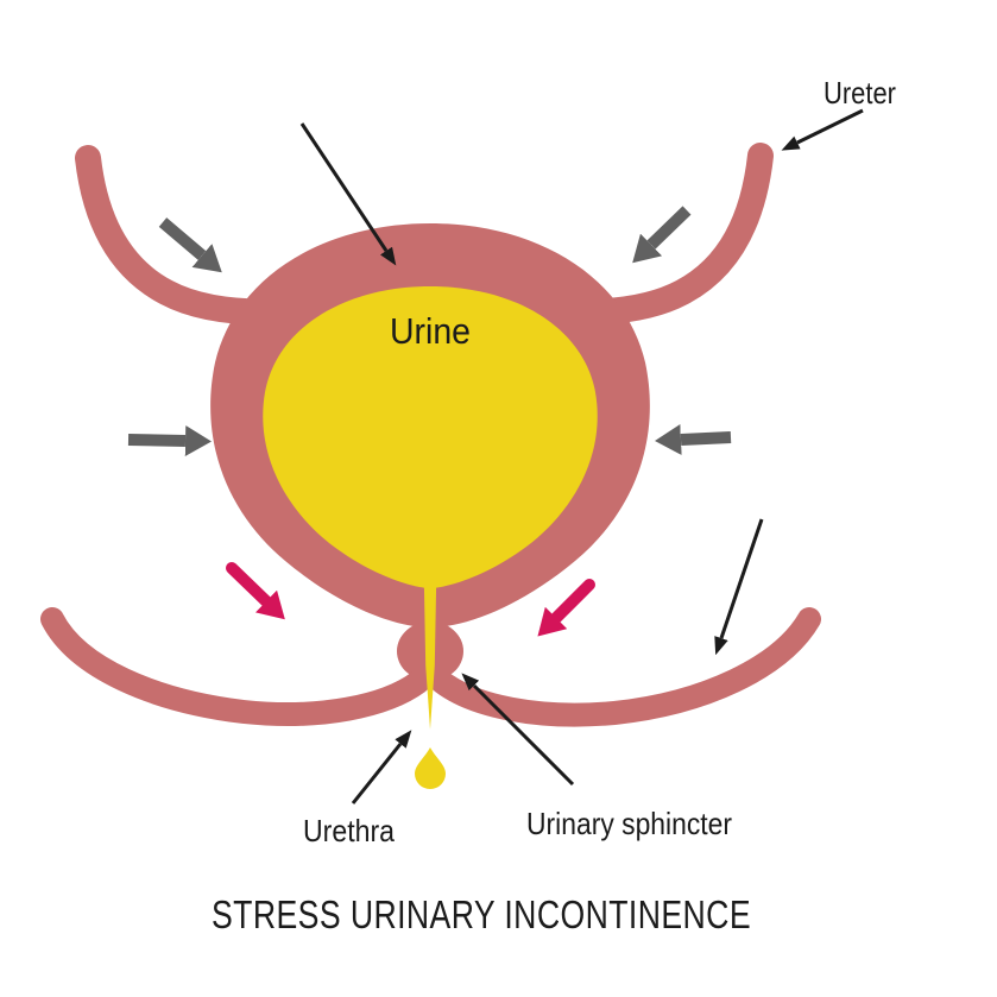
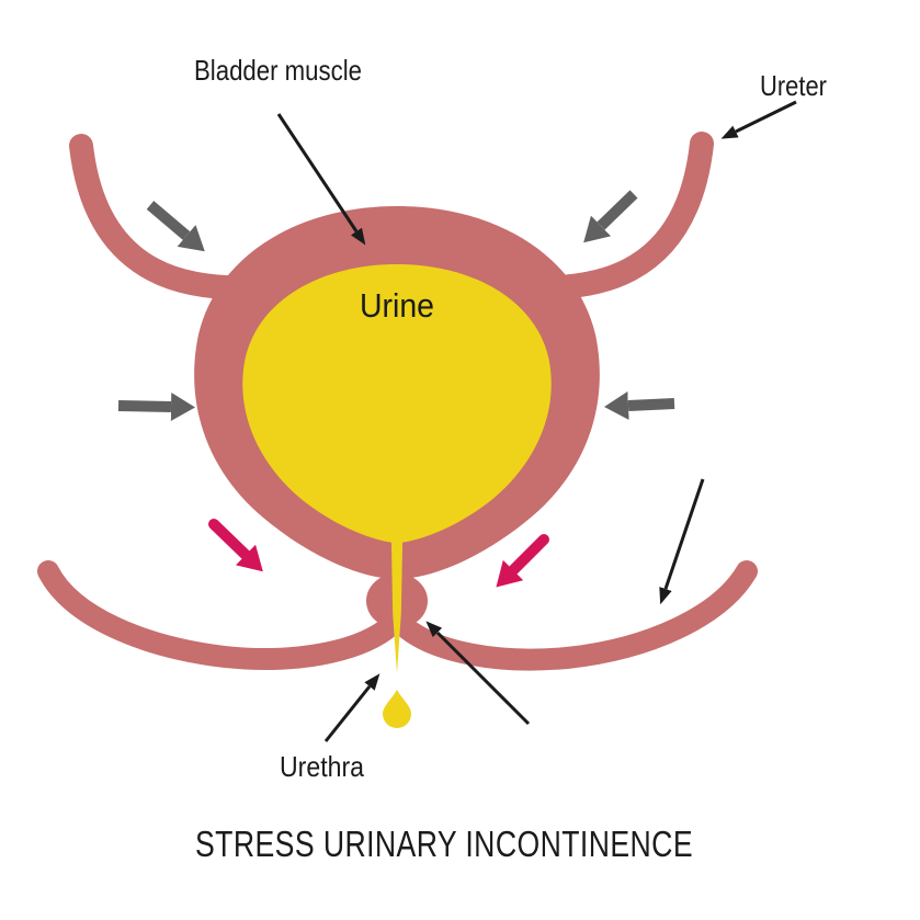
+ Bladder muscle
  Ureter
  Urine
  Urethra
- Urinary sphincter
  STRESS URINARY INCONTINENCE
